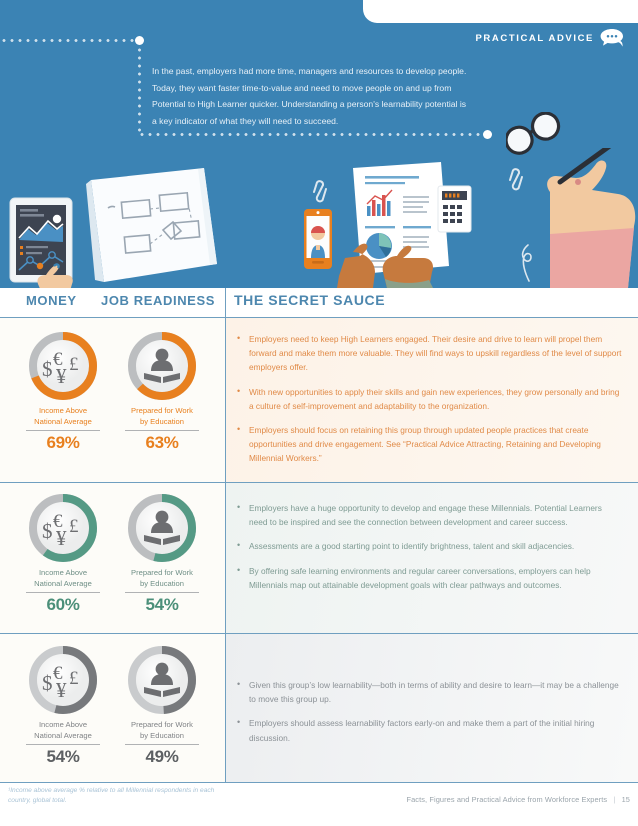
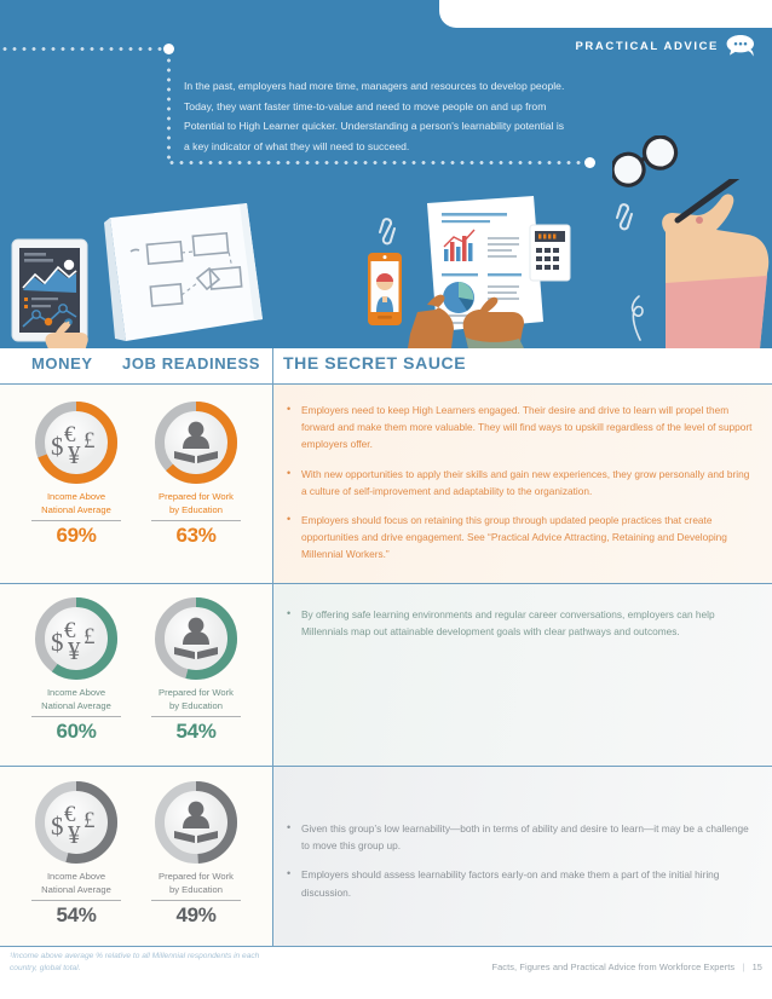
  PRACTICAL ADVICE
  In the past, employers had more time, managers and resources to develop people. Today, they want faster time-to-value and need to move people on and up from Potential to High Learner quicker. Understanding a person's learnability potential is a key indicator of what they will need to succeed.
  MONEY
  JOB READINESS
  THE SECRET SAUCE
  $
  €
  £
  ¥
  Income Above
  National Average
  69%
  Prepared for Work
  by Education
  63%
  Employers need to keep High Learners engaged. Their desire and drive to learn will propel them forward and make them more valuable. They will find ways to upskill regardless of the level of support employers offer.
  With new opportunities to apply their skills and gain new experiences, they grow personally and bring a culture of self-improvement and adaptability to the organization.
  Employers should focus on retaining this group through updated people practices that create opportunities and drive engagement. See “Practical Advice Attracting, Retaining and Developing Millennial Workers.”
  $
  €
  £
  ¥
  Income Above
  National Average
  60%
  Prepared for Work
  by Education
  54%
- Employers have a huge opportunity to develop and engage these Millennials. Potential Learners need to be inspired and see the connection between development and career success.
- Assessments are a good starting point to identify brightness, talent and skill adjacencies.
  By offering safe learning environments and regular career conversations, employers can help Millennials map out attainable development goals with clear pathways and outcomes.
  $
  €
  £
  ¥
  Income Above
  National Average
  54%
  Prepared for Work
  by Education
  49%
  Given this group’s low learnability—both in terms of ability and desire to learn—it may be a challenge to move this group up.
  Employers should assess learnability factors early-on and make them a part of the initial hiring discussion.
  Facts, Figures and Practical Advice from Workforce Experts | 15
